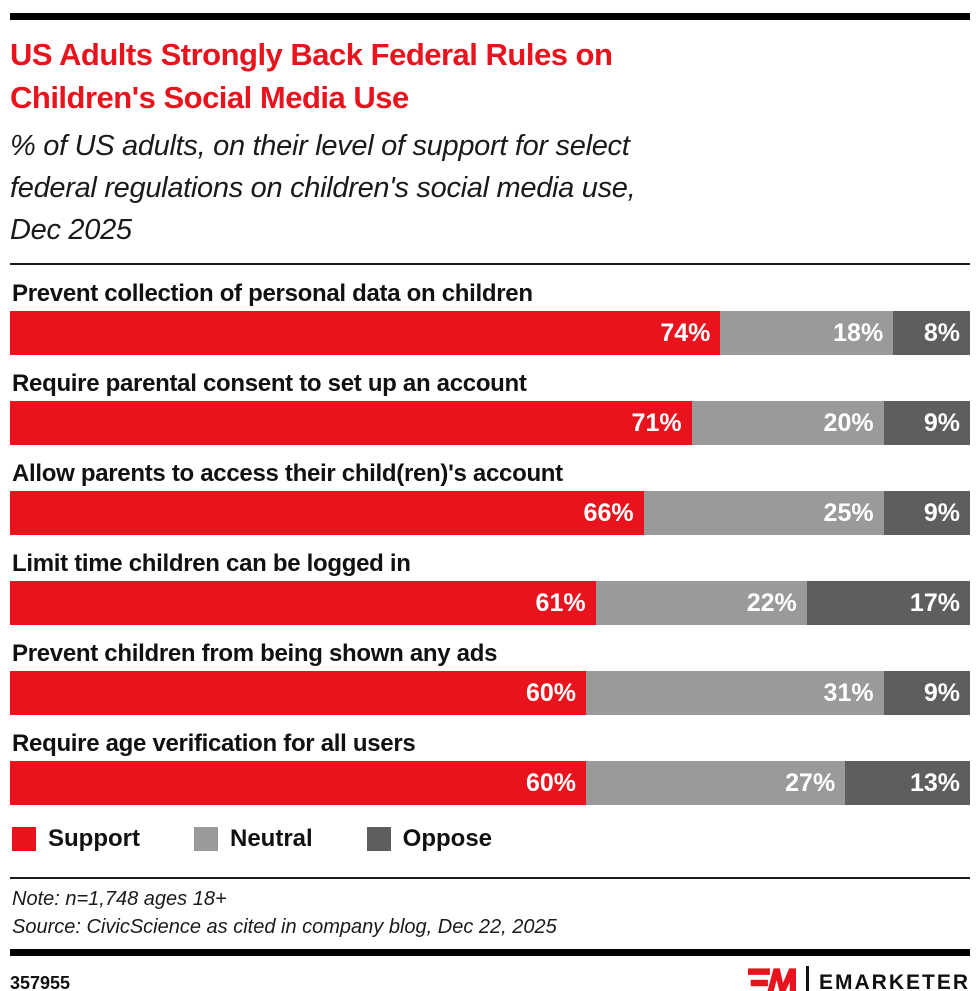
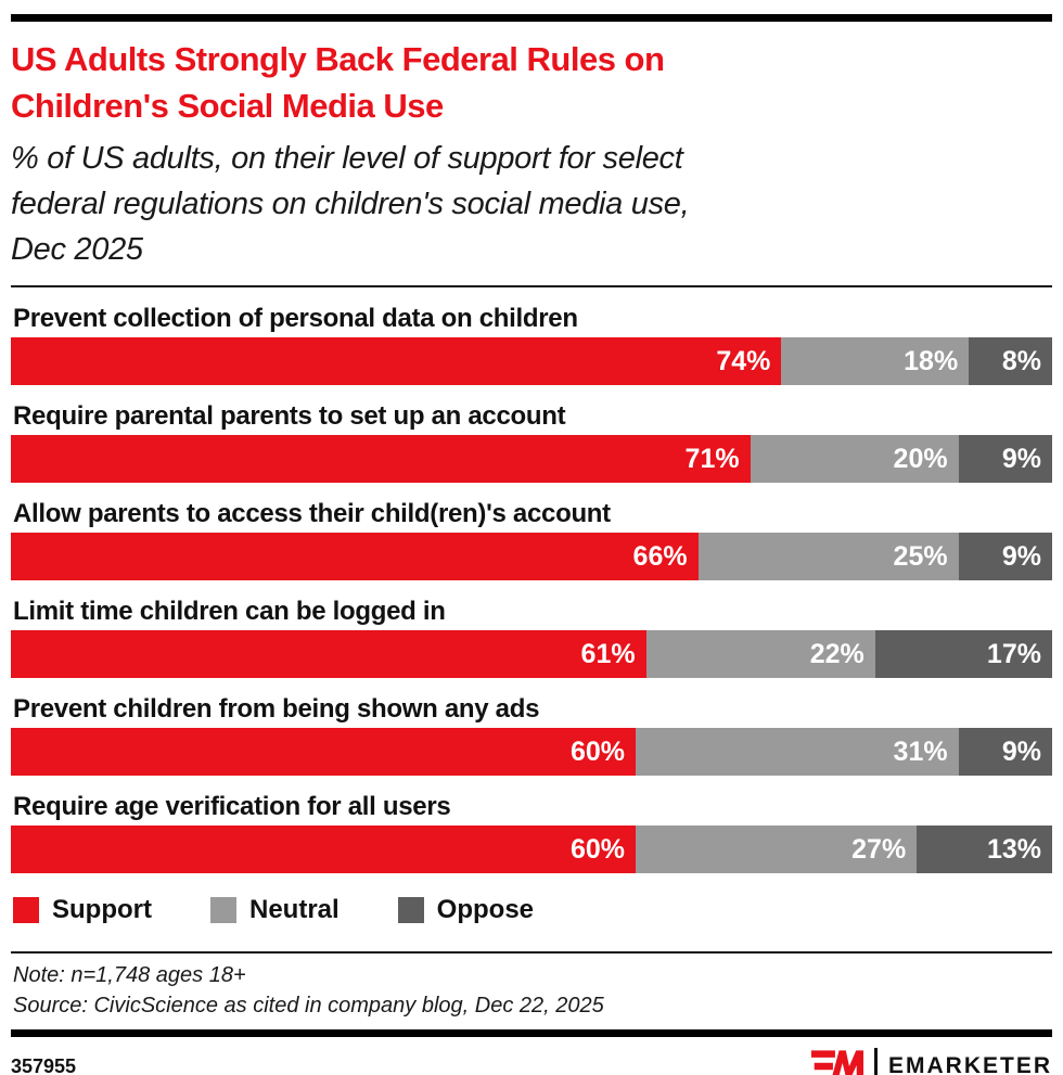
  US Adults Strongly Back Federal Rules on
  Children's Social Media Use
  % of US adults, on their level of support for select
  federal regulations on children's social media use,
  Dec 2025
  Prevent collection of personal data on children
  74%
  18%
  8%
- Require parental consent to set up an account
+ Require parental parents to set up an account
  71%
  20%
  9%
  Allow parents to access their child(ren)'s account
  66%
  25%
  9%
  Limit time children can be logged in
  61%
  22%
  17%
  Prevent children from being shown any ads
  60%
  31%
  9%
  Require age verification for all users
  60%
  27%
  13%
  Support
  Neutral
  Oppose
  Note: n=1,748 ages 18+
  Source: CivicScience as cited in company blog, Dec 22, 2025
  357955
  EMARKETER
